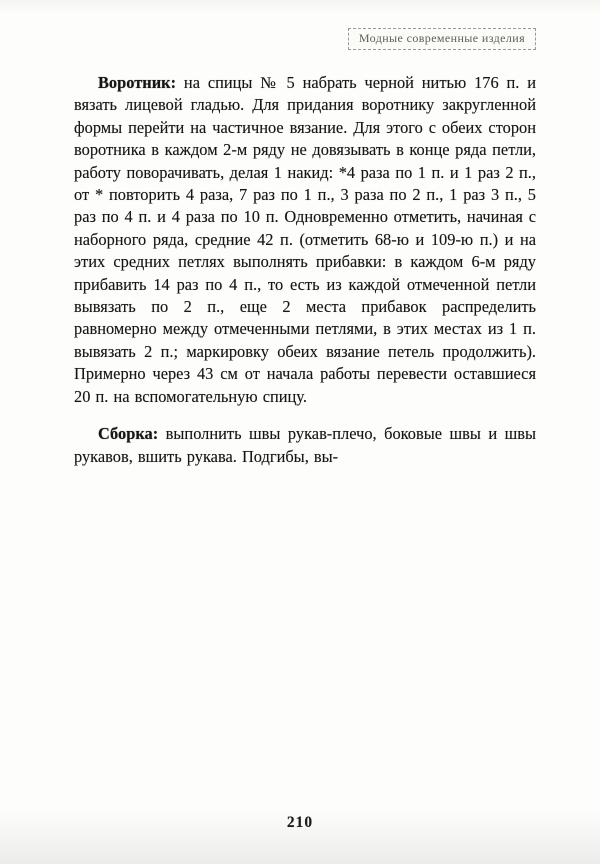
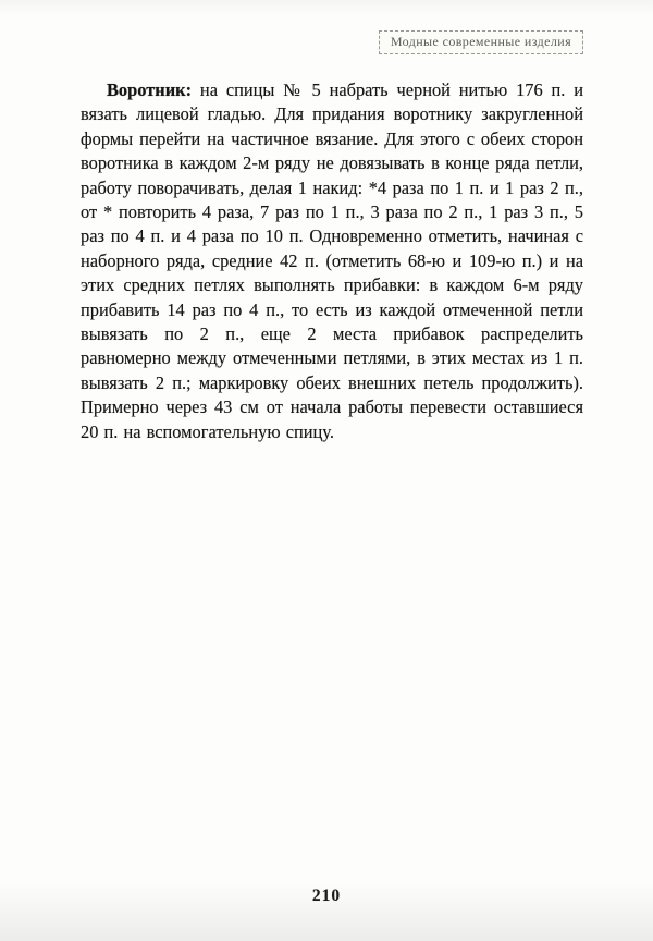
  Модные современные изделия
- Воротник: на спицы № 5 набрать черной нитью 176 п. и вязать лицевой гладью. Для придания воротнику закругленной формы перейти на частичное вязание. Для этого с обеих сторон воротника в каждом 2-м ряду не довязывать в конце ряда петли, работу поворачивать, делая 1 накид: *4 раза по 1 п. и 1 раз 2 п., от * повторить 4 раза, 7 раз по 1 п., 3 раза по 2 п., 1 раз 3 п., 5 раз по 4 п. и 4 раза по 10 п. Одновременно отметить, начиная с наборного ряда, средние 42 п. (отметить 68-ю и 109-ю п.) и на этих средних петлях выполнять прибавки: в каждом 6-м ряду прибавить 14 раз по 4 п., то есть из каждой отмеченной петли вывязать по 2 п., еще 2 места прибавок распределить равномерно между отмеченными петлями, в этих местах из 1 п. вывязать 2 п.; маркировку обеих вязание петель продолжить). Примерно через 43 см от начала работы перевести оставшиеся 20 п. на вспомогательную спицу.
+ Воротник: на спицы № 5 набрать черной нитью 176 п. и вязать лицевой гладью. Для придания воротнику закругленной формы перейти на частичное вязание. Для этого с обеих сторон воротника в каждом 2-м ряду не довязывать в конце ряда петли, работу поворачивать, делая 1 накид: *4 раза по 1 п. и 1 раз 2 п., от * повторить 4 раза, 7 раз по 1 п., 3 раза по 2 п., 1 раз 3 п., 5 раз по 4 п. и 4 раза по 10 п. Одновременно отметить, начиная с наборного ряда, средние 42 п. (отметить 68-ю и 109-ю п.) и на этих средних петлях выполнять прибавки: в каждом 6-м ряду прибавить 14 раз по 4 п., то есть из каждой отмеченной петли вывязать по 2 п., еще 2 места прибавок распределить равномерно между отмеченными петлями, в этих местах из 1 п. вывязать 2 п.; маркировку обеих внешних петель продолжить). Примерно через 43 см от начала работы перевести оставшиеся 20 п. на вспомогательную спицу.
- Сборка: выполнить швы рукав-плечо, боковые швы и швы рукавов, вшить рукава. Подгибы, вы-
  210
